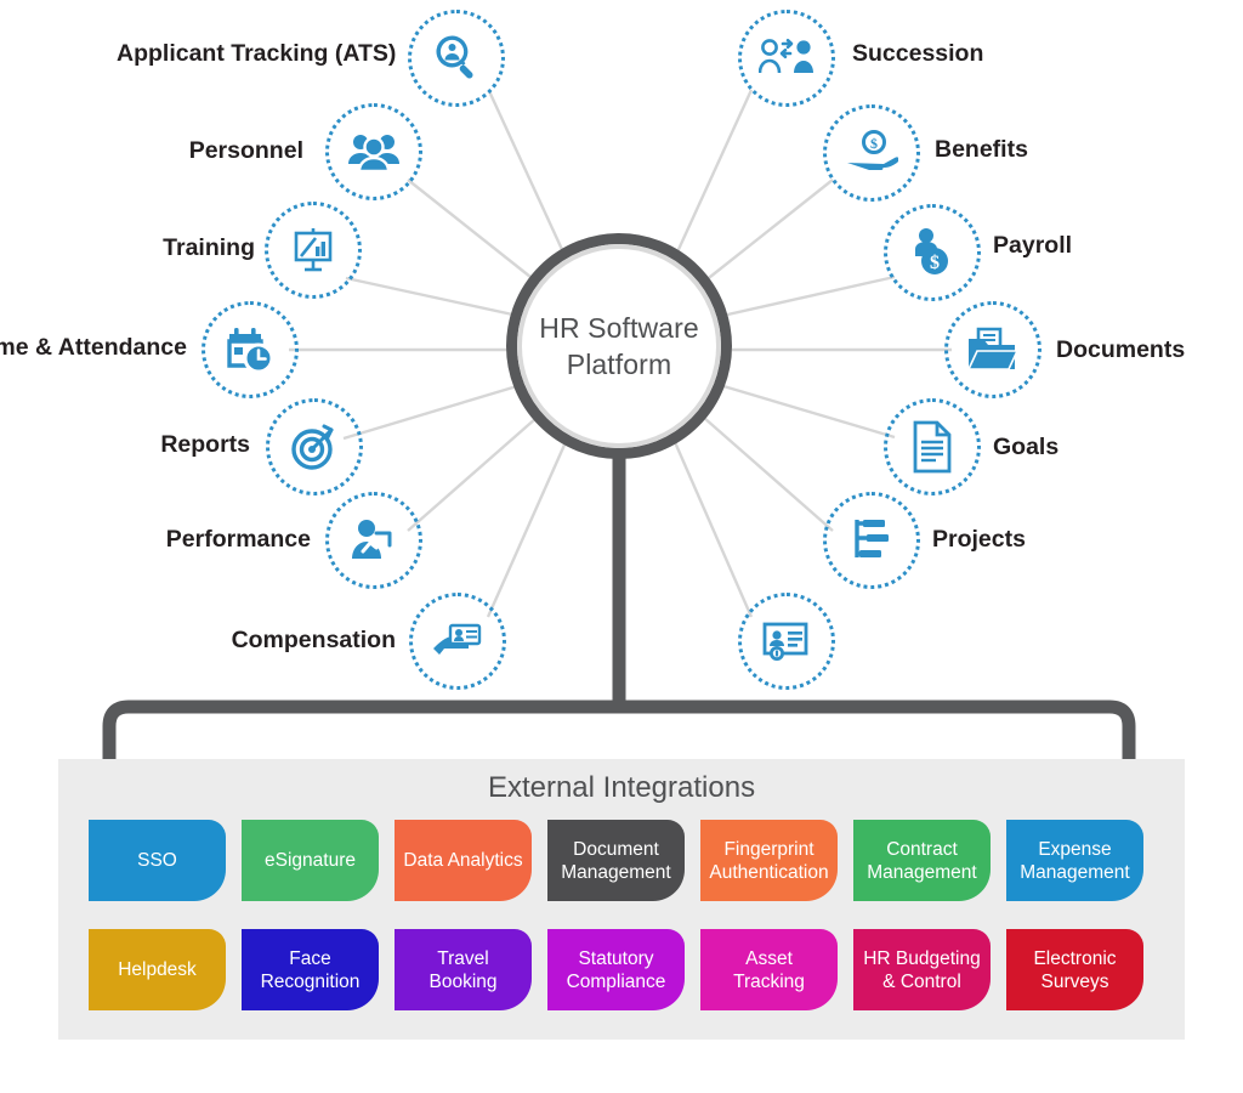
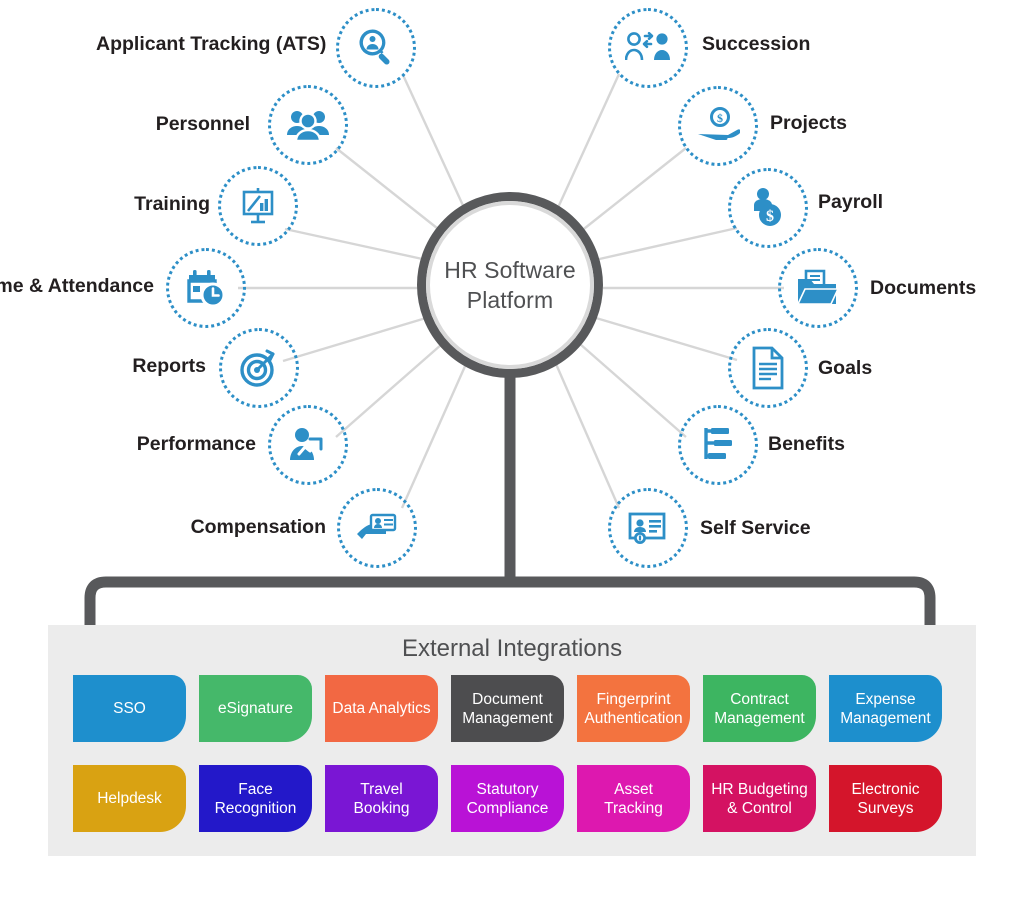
  HR Software
  Platform
  Applicant Tracking (ATS)
  Personnel
  Training
  me & Attendance
  Reports
  Performance
  Compensation
  Succession
  $
- Benefits
+ Projects
  $
  Payroll
  Documents
  Goals
- Projects
+ Benefits
+ Self Service
  External Integrations
  SSO
  eSignature
  Data Analytics
  Document
  Management
  Fingerprint
  Authentication
  Contract
  Management
  Expense
  Management
  Helpdesk
  Face
  Recognition
  Travel
  Booking
  Statutory
  Compliance
  Asset
  Tracking
  HR Budgeting
  & Control
  Electronic
  Surveys
